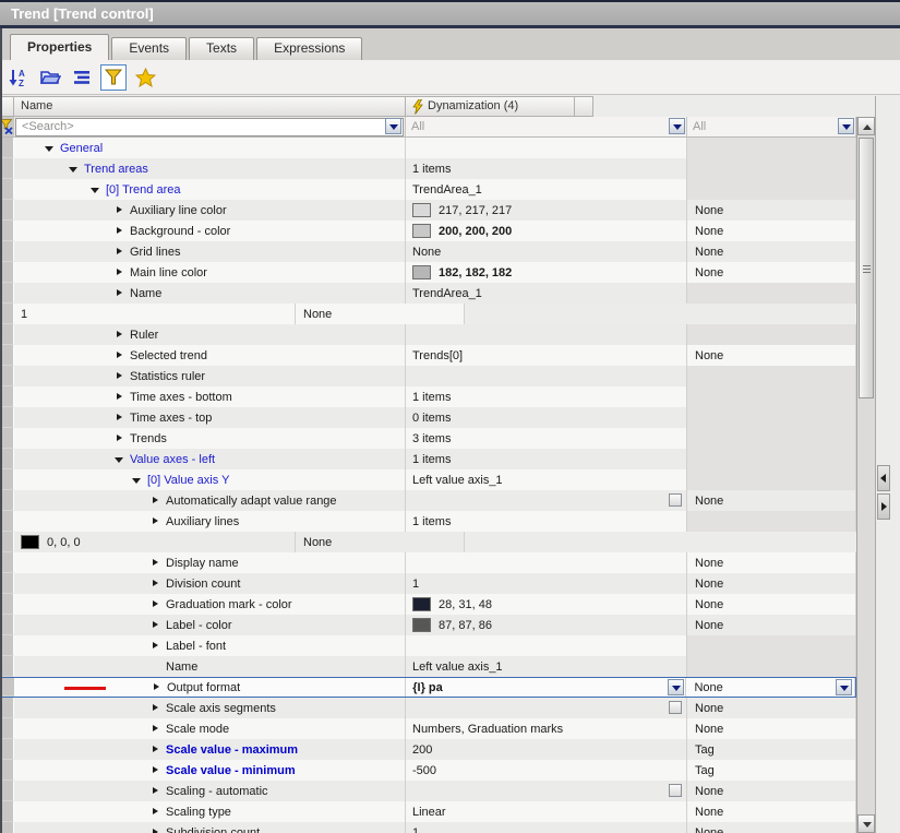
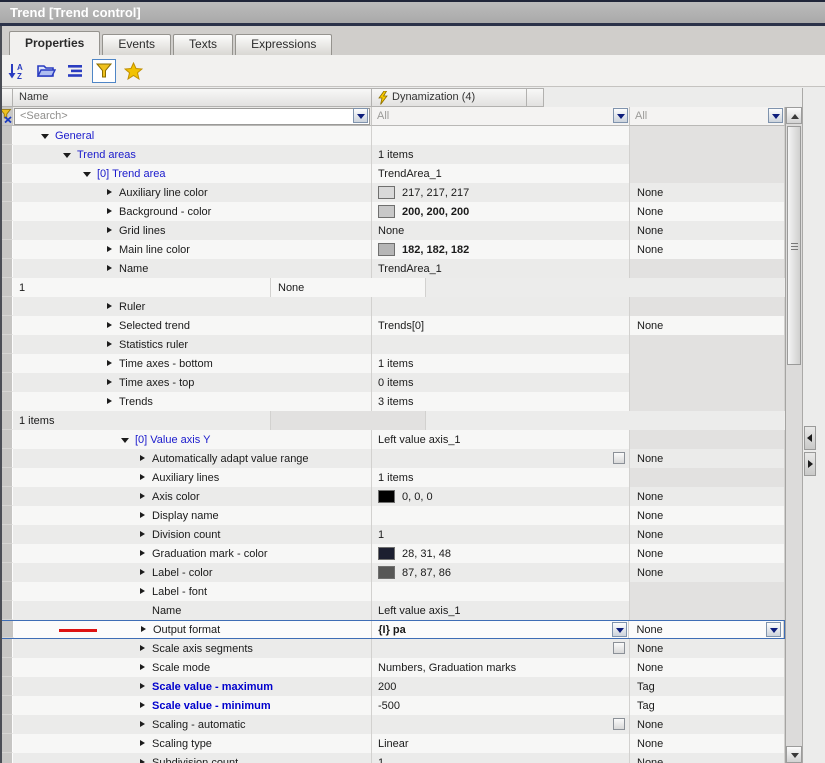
  Trend [Trend control]
  Properties
  Events
  Texts
  Expressions
  A
  Z
  Name
  Dynamization (4)
  <Search>
  All
  All
  General
  Trend areas
  1 items
  [0] Trend area
  TrendArea_1
  Auxiliary line color
  217, 217, 217
  None
  Background - color
  200, 200, 200
  None
  Grid lines
  None
  None
  Main line color
  182, 182, 182
  None
  Name
  TrendArea_1
  1
  None
  Ruler
  Selected trend
  Trends[0]
  None
  Statistics ruler
  Time axes - bottom
  1 items
  Time axes - top
  0 items
  Trends
  3 items
- Value axes - left
  1 items
  [0] Value axis Y
  Left value axis_1
  Automatically adapt value range
  None
  Auxiliary lines
  1 items
+ Axis color
  0, 0, 0
  None
  Display name
  None
  Division count
  1
  None
  Graduation mark - color
  28, 31, 48
  None
  Label - color
  87, 87, 86
  None
  Label - font
  Name
  Left value axis_1
  Output format
  {I} pa
  None
  Scale axis segments
  None
  Scale mode
  Numbers, Graduation marks
  None
  Scale value - maximum
  200
  Tag
  Scale value - minimum
  -500
  Tag
  Scaling - automatic
  None
  Scaling type
  Linear
  None
